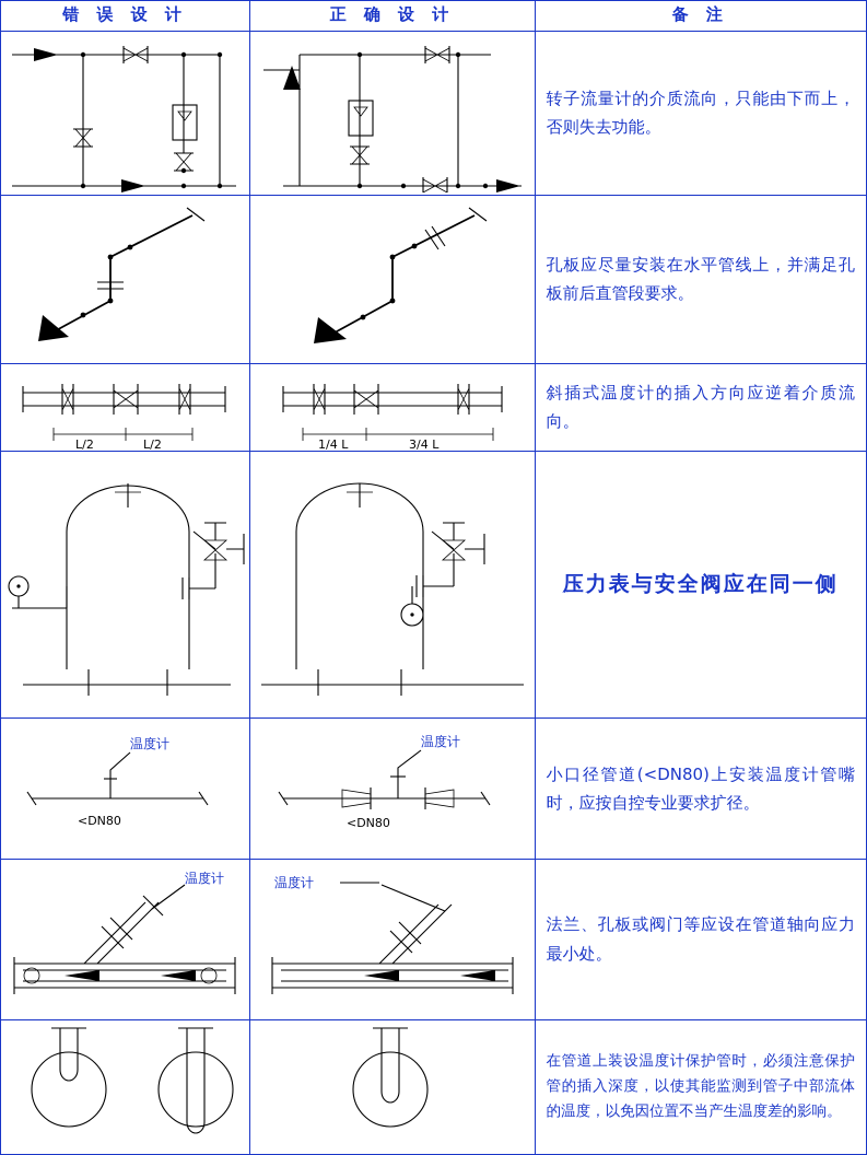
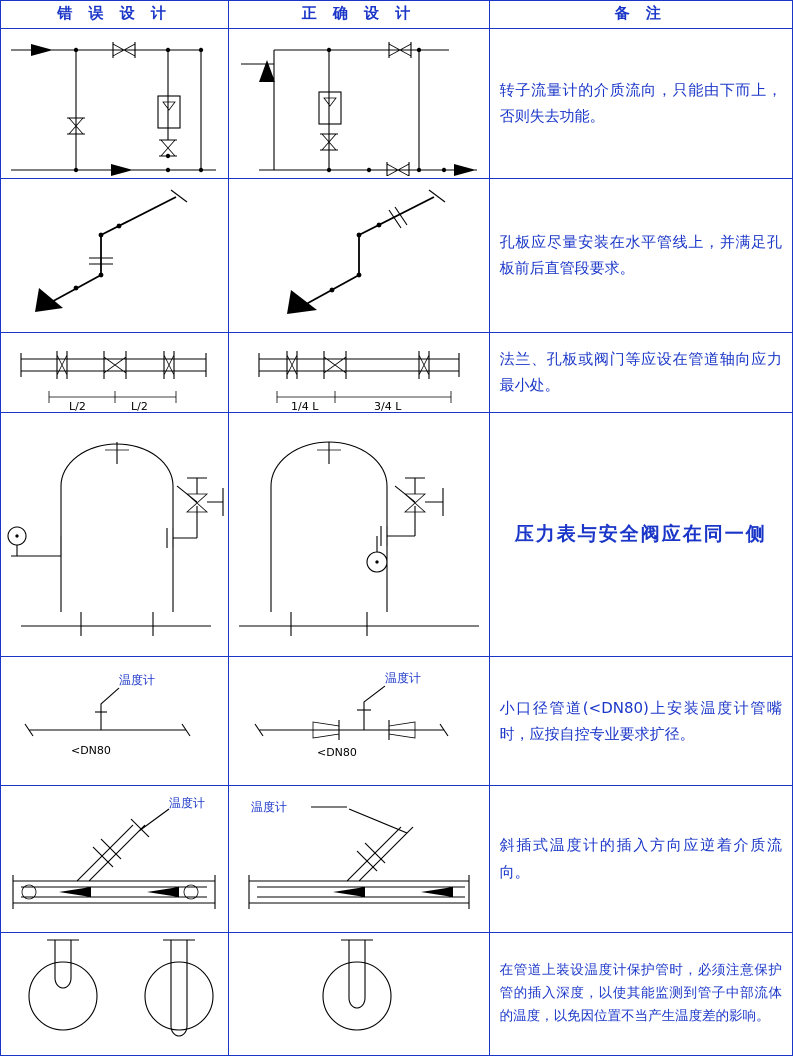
  错 误 设 计	正 确 设 计	备 注
  		转子流量计的介质流向，只能由下而上，否则失去功能。
  		孔板应尽量安装在水平管线上，并满足孔板前后直管段要求。
- L/2 L/2	1/4 L 3/4 L	斜插式温度计的插入方向应逆着介质流向。
+ L/2 L/2	1/4 L 3/4 L	法兰、孔板或阀门等应设在管道轴向应力最小处。
  		压力表与安全阀应在同一侧
  温度计 <DN80	温度计 <DN80	小口径管道(<DN80)上安装温度计管嘴时，应按自控专业要求扩径。
- 温度计	温度计	法兰、孔板或阀门等应设在管道轴向应力最小处。
+ 温度计	温度计	斜插式温度计的插入方向应逆着介质流向。
  		在管道上装设温度计保护管时，必须注意保护管的插入深度，以使其能监测到管子中部流体的温度，以免因位置不当产生温度差的影响。
